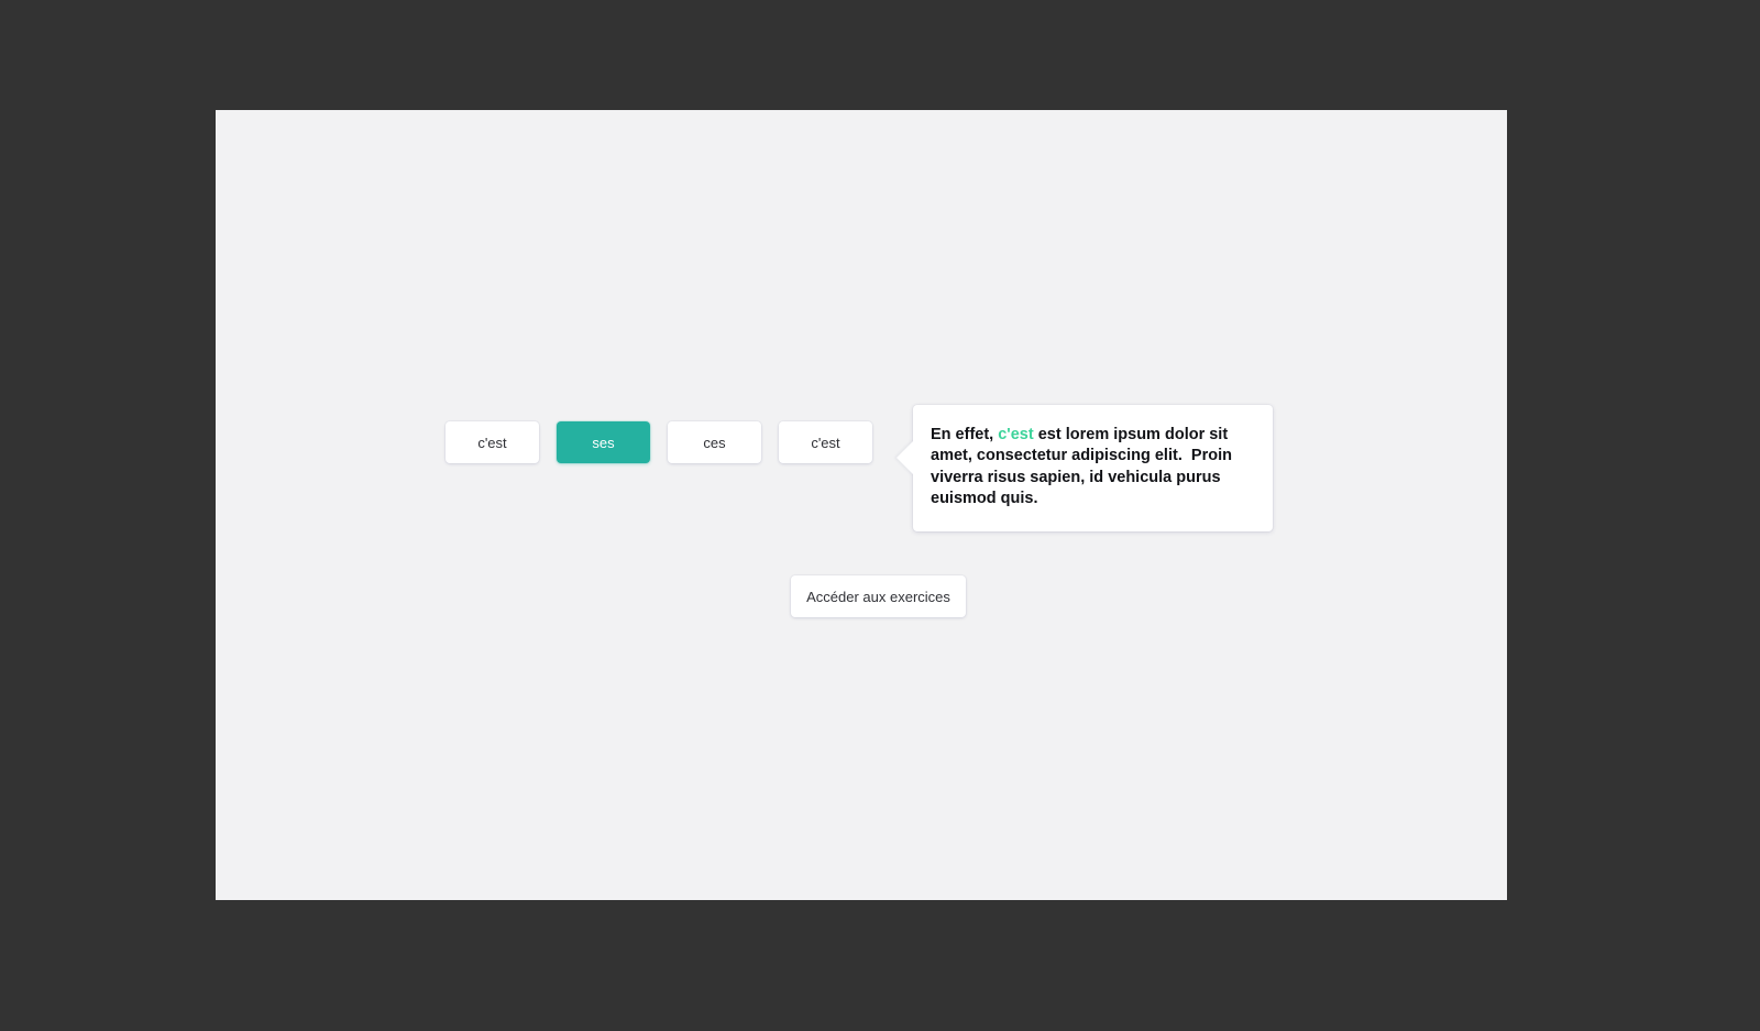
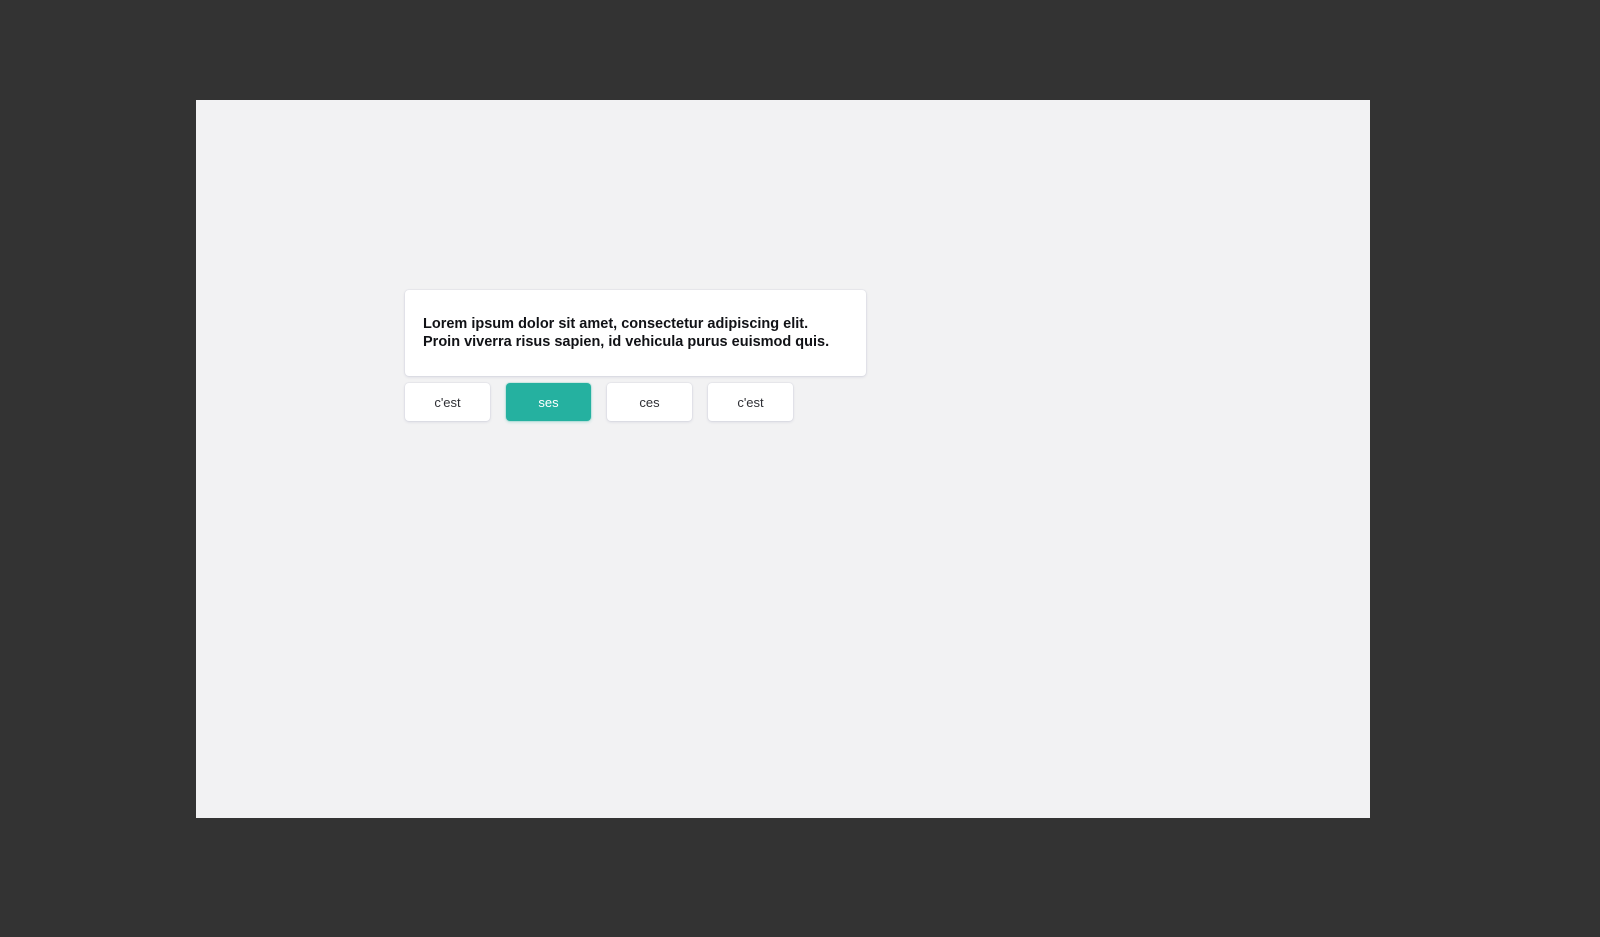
+ Lorem ipsum dolor sit amet, consectetur adipiscing elit. Proin viverra risus sapien, id vehicula purus euismod quis.
  c'est
  ses
  ces
  c'est
- En effet, c'est est lorem ipsum dolor sit amet, consectetur adipiscing elit. Proin viverra risus sapien, id vehicula purus euismod quis.
- Accéder aux exercices
